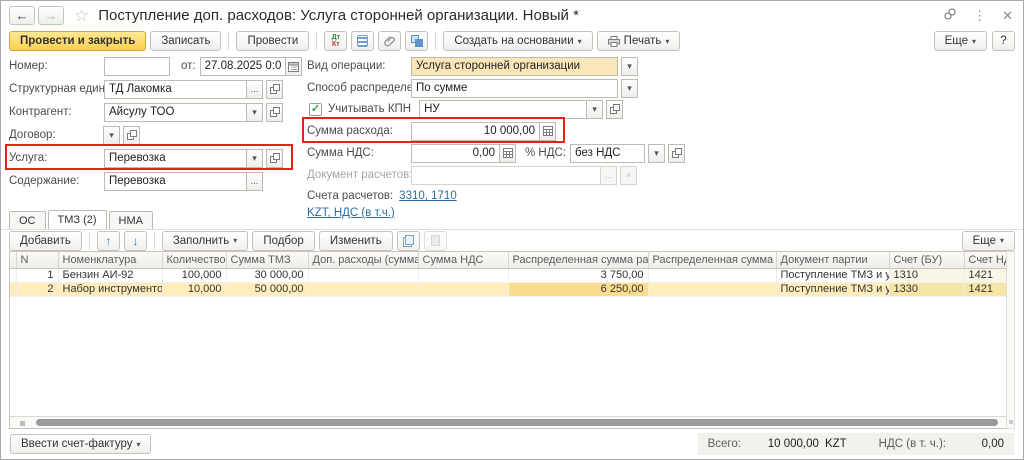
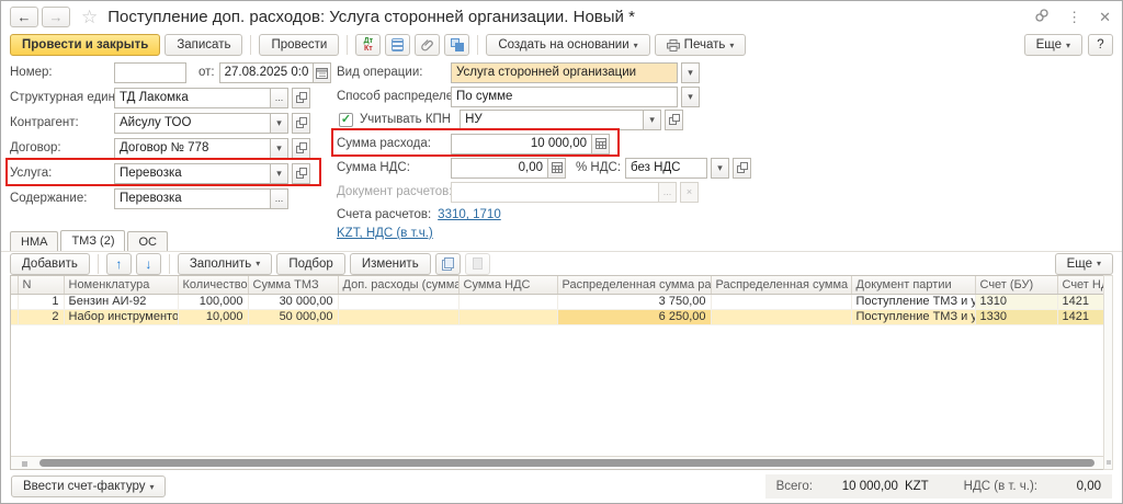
  ←
  →
  ☆
  Поступление доп. расходов: Услуга сторонней организации. Новый *
  ⋮
  ✕
  Провести и закрыть
  Записать
  Провести
  Создать на основании
  ▾
  Печать
  ▾
  Еще
  ▾
  ?
  Номер:
  от:
  27.08.2025 0:0
  Структурная един
  ТД Лакомка
  ...
  Контрагент:
  Айсулу ТОО
  ▾
  Договор:
+ Договор № 778
  ▾
  Услуга:
  Перевозка
  ▾
  Содержание:
  Перевозка
  ...
  Вид операции:
  Услуга сторонней организации
  ▾
  Способ распределе
  По сумме
  ▾
  ✓
  Учитывать КПН
  НУ
  ▾
  Сумма расхода:
  10 000,00
  Сумма НДС:
  0,00
  % НДС:
  без НДС
  ▾
  Документ расчетов
  ...
  ×
  Счета расчетов:
  3310, 1710
  KZT, НДС (в т.ч.)
- ОС
+ НМА
  ТМЗ (2)
- НМА
+ ОС
  Добавить
  ↑
  ↓
  Заполнить
  ▾
  Подбор
  Изменить
  Еще
  ▾
  	N	Номенклатура	Количество	Сумма ТМЗ	Доп. расходы (сумма	Сумма НДС	Распределенная сумма ра	Распределенная сумма	Документ партии	Счет (БУ)	Счет Н
  	1	Бензин АИ-92	100,000	30 000,00			3 750,00		Поступление ТМЗ и у	1310	1421
  	2	Набор инструменто	10,000	50 000,00			6 250,00		Поступление ТМЗ и у	1330	1421
  Ввести счет-фактуру
  ▾
  Всего:
  10 000,00
  KZT
  НДС (в т. ч.):
  0,00
